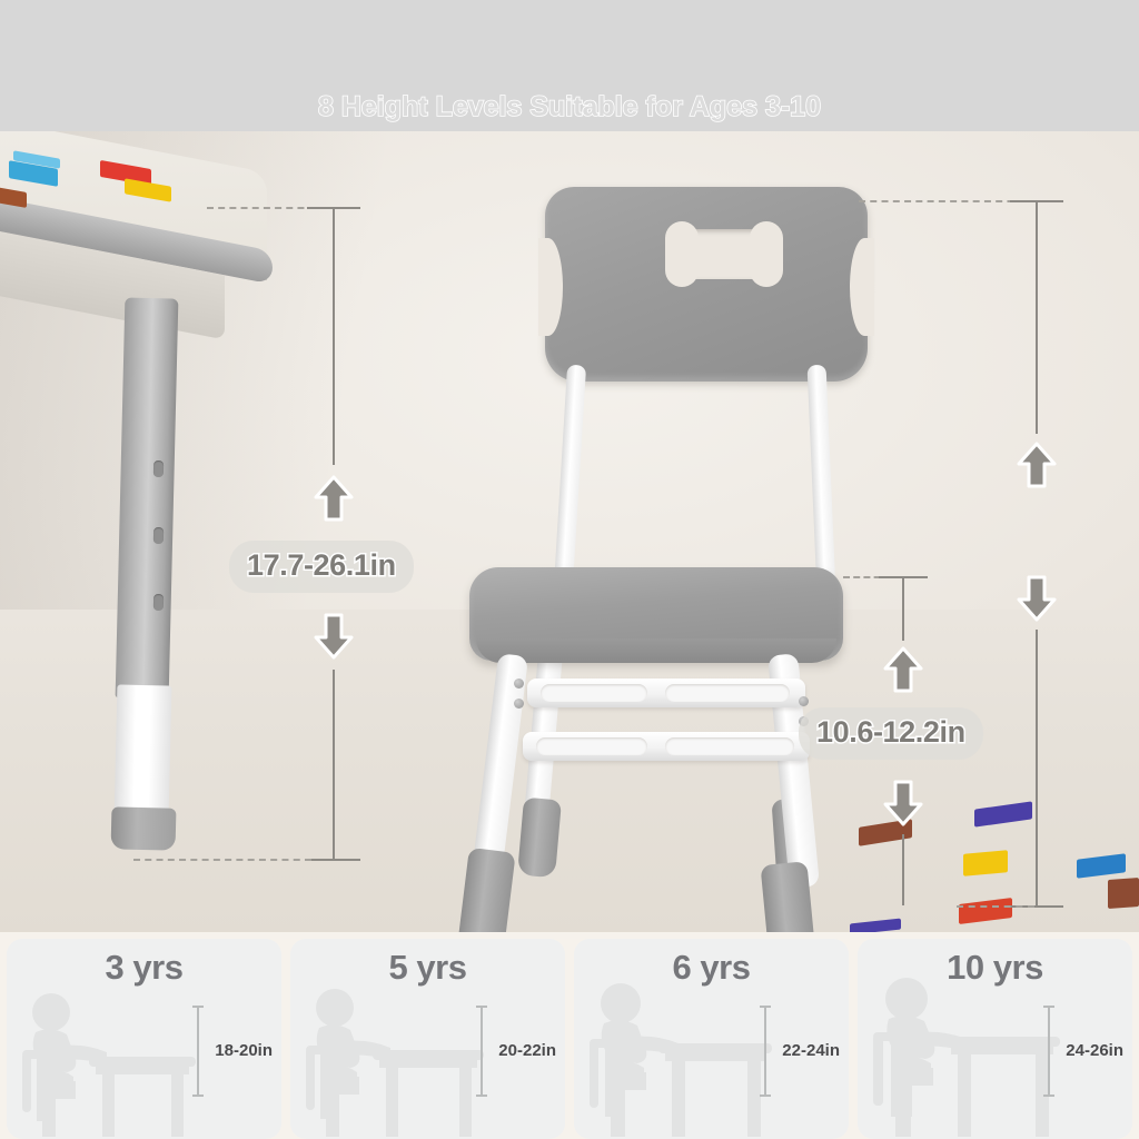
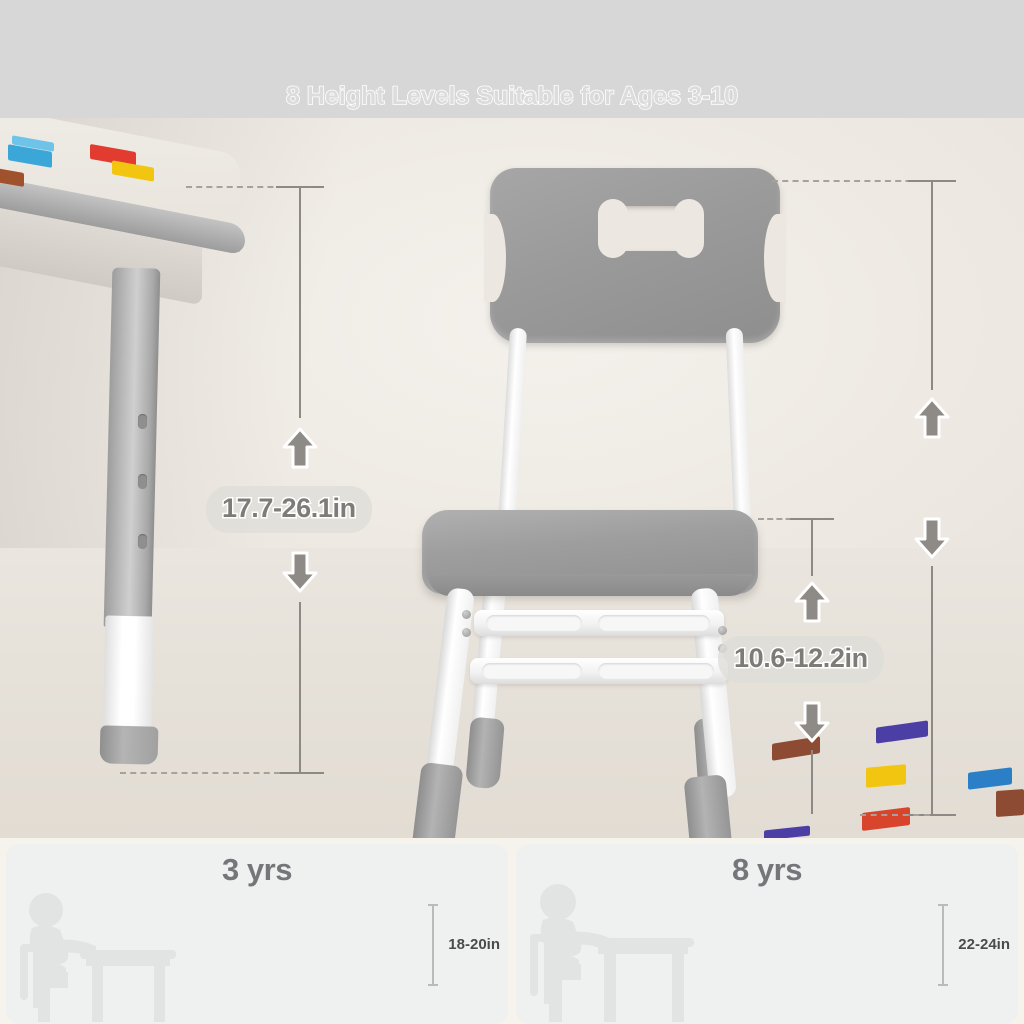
  8 Height Levels Suitable for Ages 3-10
  17.7-26.1in
  10.6-12.2in
  3 yrs
  18-20in
- 5 yrs
- 20-22in
- 6 yrs
+ 8 yrs
  22-24in
- 10 yrs
- 24-26in
